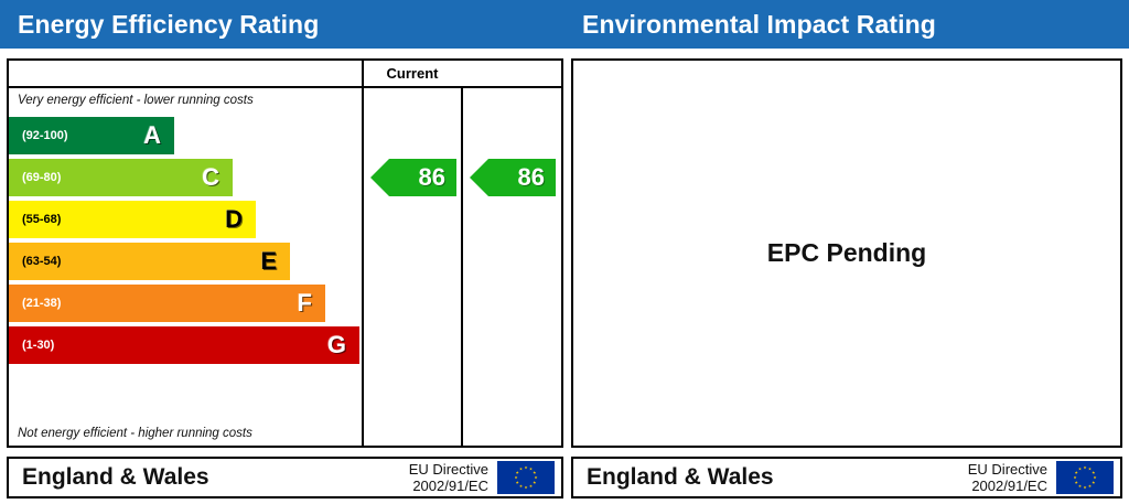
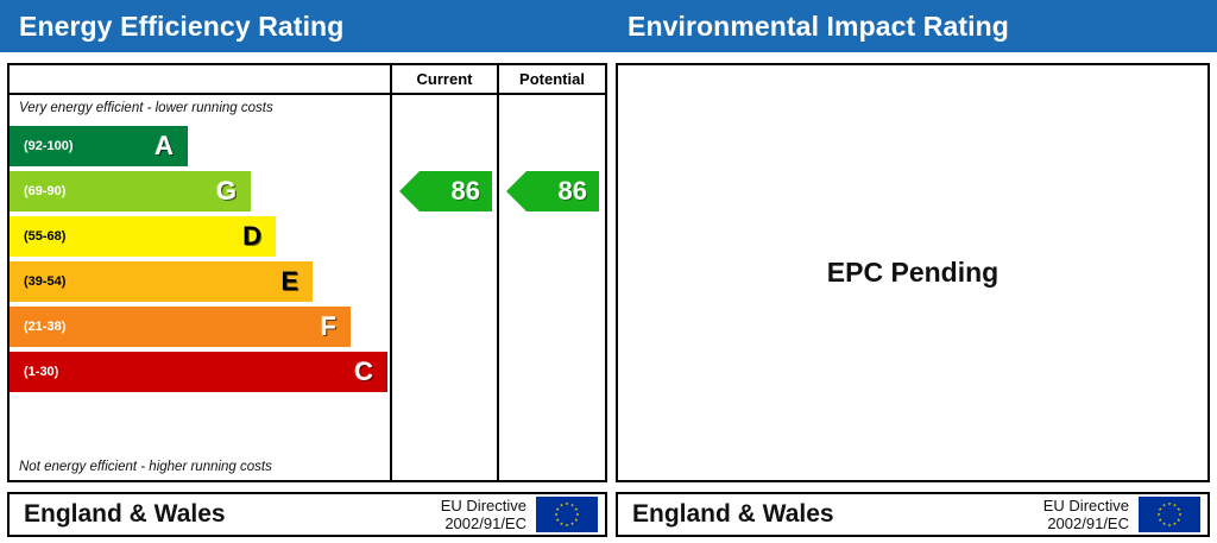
  Energy Efficiency Rating
  Current
+ Potential
  Very energy efficient - lower running costs
  (92-100)
  A
- (69-80)
+ (69-90)
- C
+ G
  (55-68)
  D
- (63-54)
+ (39-54)
  E
  (21-38)
  F
  (1-30)
- G
+ C
  Not energy efficient - higher running costs
  86
  86
  England & Wales
  EU Directive
  2002/91/EC
  Environmental Impact Rating
  EPC Pending
  England & Wales
  EU Directive
  2002/91/EC
